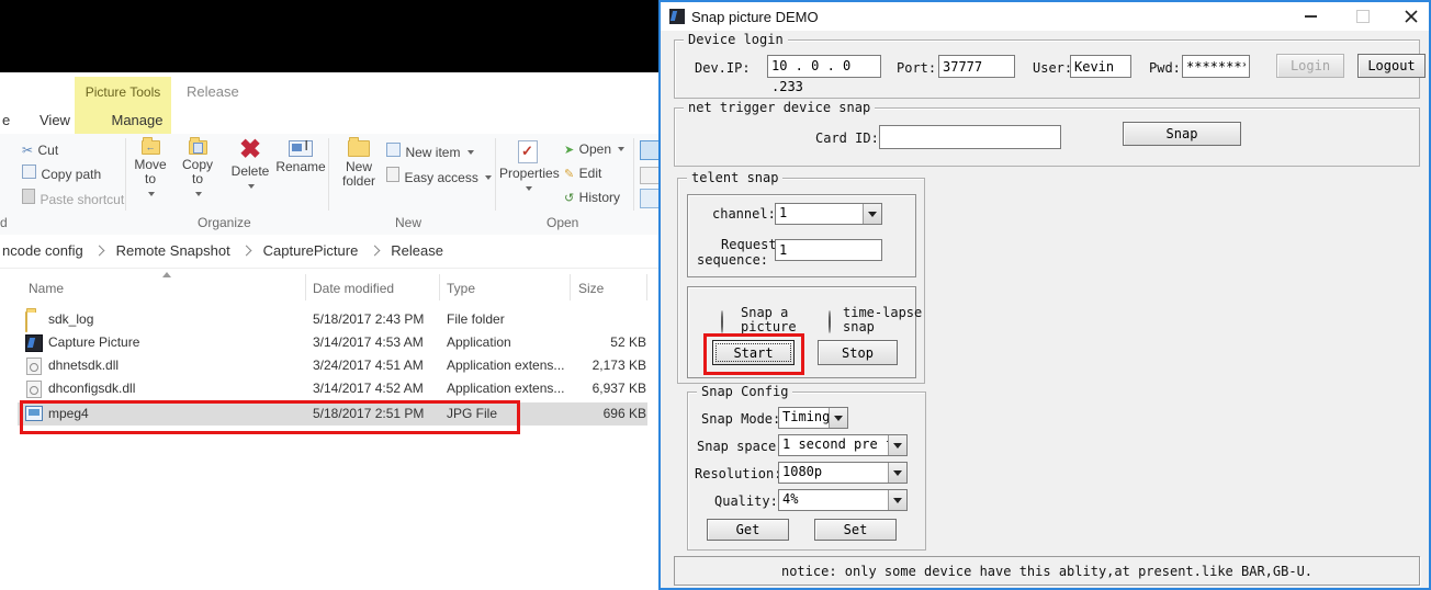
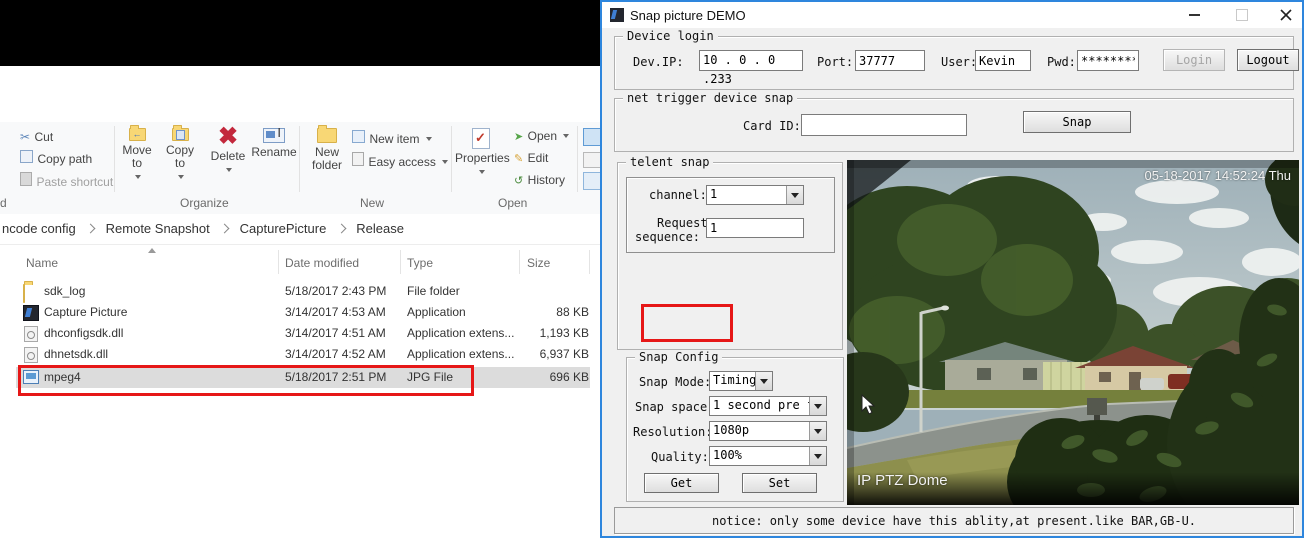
- Picture Tools
- Release
- e
- View
- Manage
  ✂ Cut
  Copy path
  Paste shortcut
  ←
  Move to
  Copy to
  ✖
  Delete
  I
  Rename
  New
  folder
  New item
  Easy access
  ✓
  Properties
  ➤ Open
  ✎ Edit
  ↺ History
  d
  Organize
  New
  Open
  ncode config Remote Snapshot CapturePicture Release
  Name
  Date modified
  Type
  Size
  sdk_log
  5/18/2017 2:43 PM
  File folder
  Capture Picture
  3/14/2017 4:53 AM
  Application
- 52 KB
+ 88 KB
- dhnetsdk.dll
+ dhconfigsdk.dll
- 3/24/2017 4:51 AM
+ 3/14/2017 4:51 AM
  Application extens...
- 2,173 KB
+ 1,193 KB
- dhconfigsdk.dll
+ dhnetsdk.dll
  3/14/2017 4:52 AM
  Application extens...
  6,937 KB
  mpeg4
  5/18/2017 2:51 PM
  JPG File
  696 KB
  Snap picture DEMO
  Device login
  Dev.IP:
  10 . 0 . 0 .233
  Port:
  37777
  User:
  Kevin
  Pwd:
  *******
  Login
  Logout
  net trigger device snap
  Card ID:
  Snap
  telent snap
  channel:
  1
  Request
  sequence:
  1
- Snap a
- picture
- time-lapse
- snap
- Start
- Stop
  Snap Config
  Snap Mode:
  Timing
  Snap space
  1 second pre
  Resolution
  1080p
  Quality:
- 4%
+ 100%
  Get
  Set
+ 05-18-2017 14:52:24 Thu
+ IP PTZ Dome
  notice: only some device have this ablity,at present.like BAR,GB-U.
